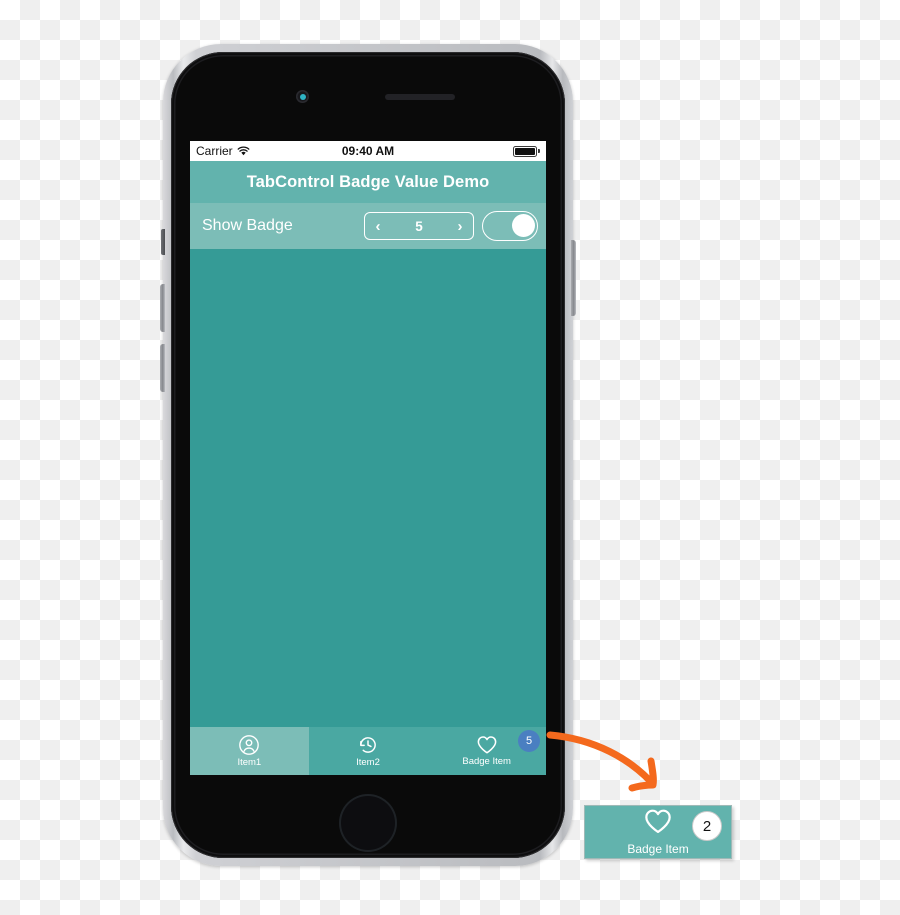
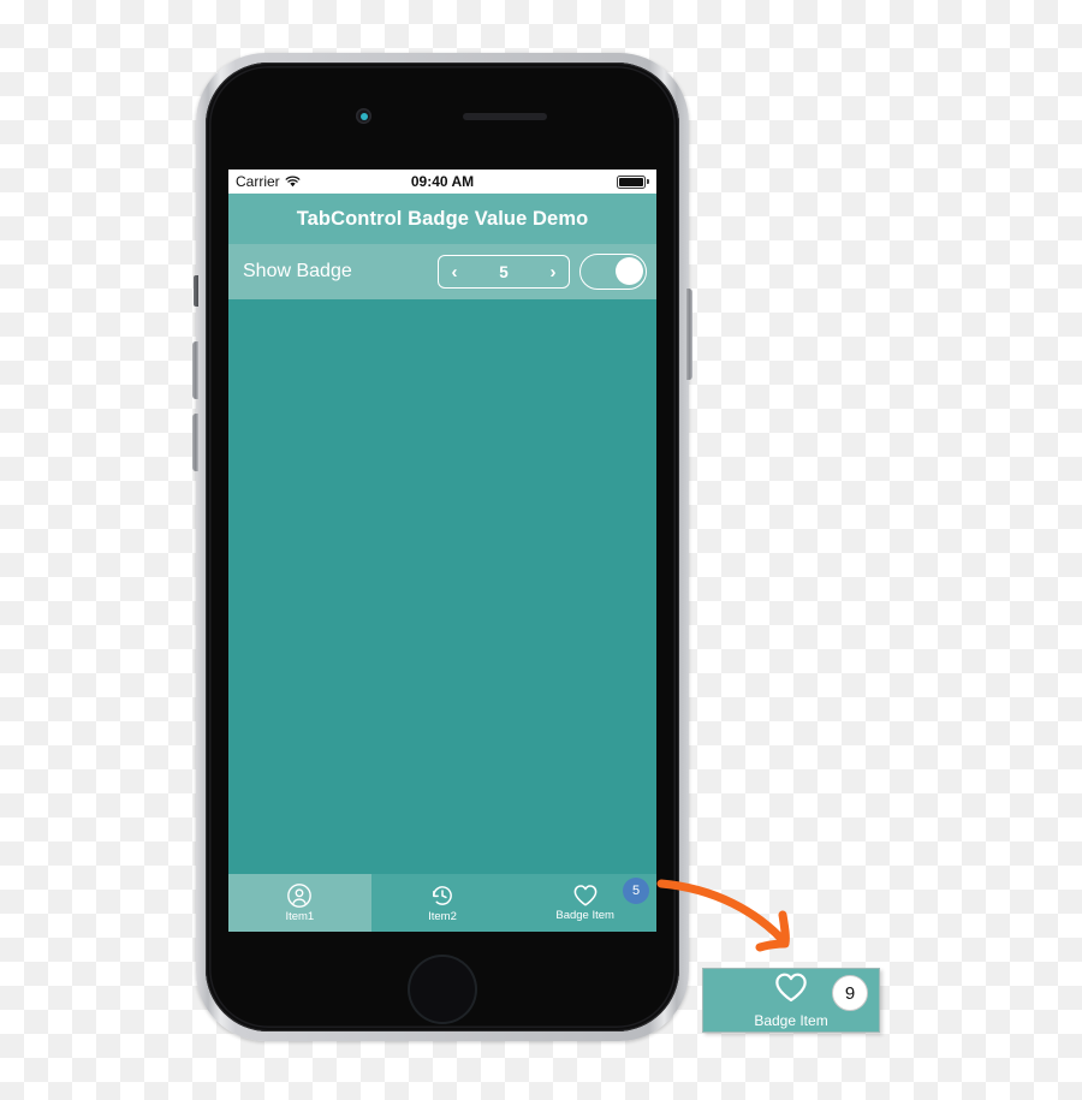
  Carrier
  09:40 AM
  TabControl Badge Value Demo
  Show Badge
  ‹
  5
  ›
  Item1
  Item2
  Badge Item
  5
  Badge Item
- 2
+ 9
